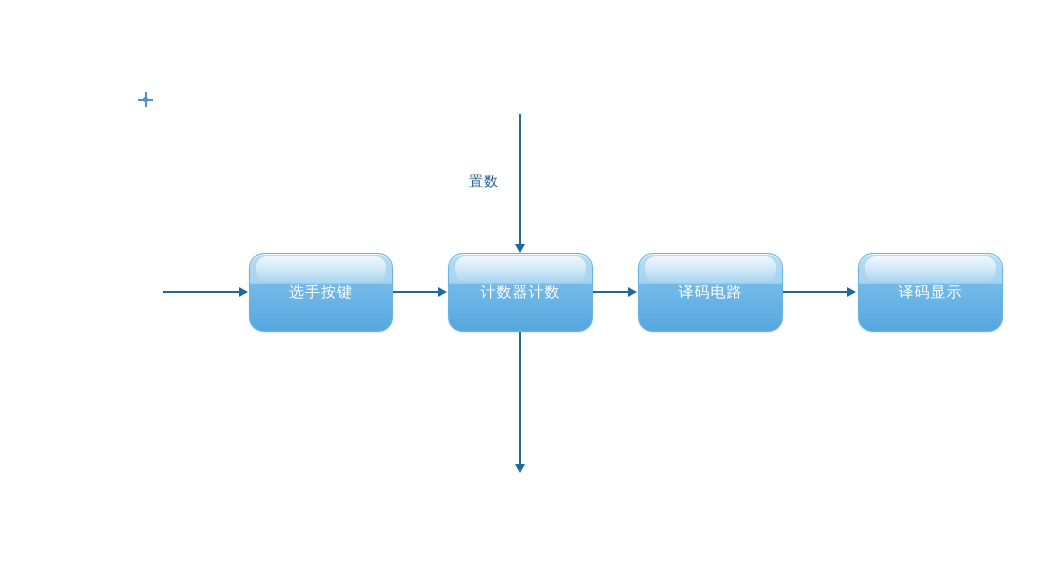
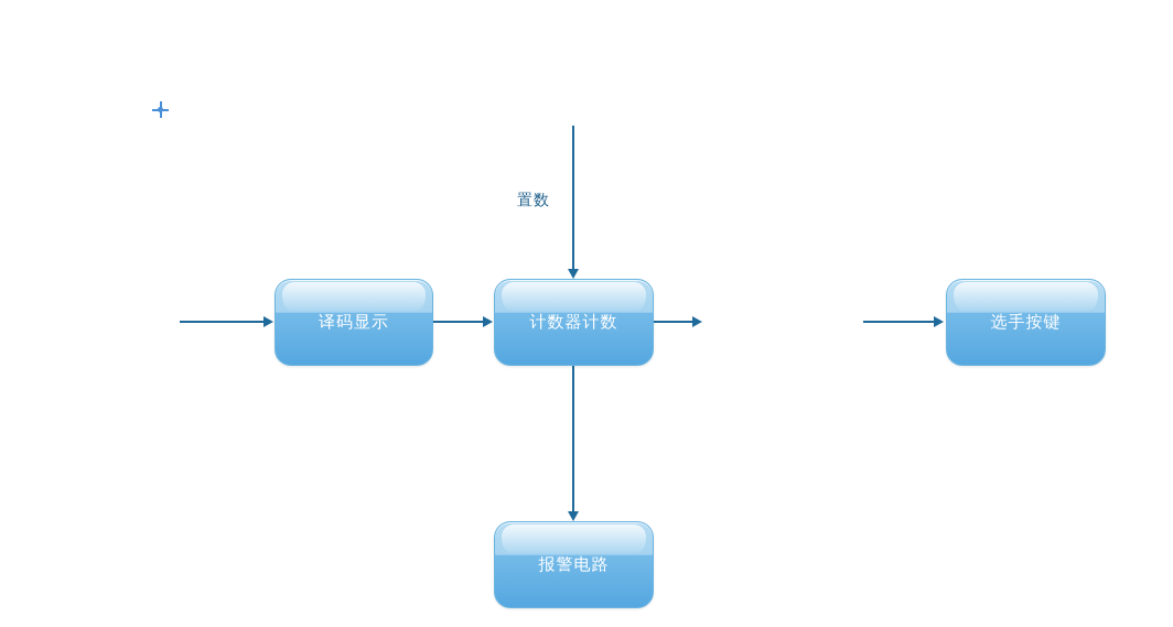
  置数
- 选手按键
+ 译码显示
  计数器计数
- 译码电路
- 译码显示
+ 选手按键
+ 报警电路
